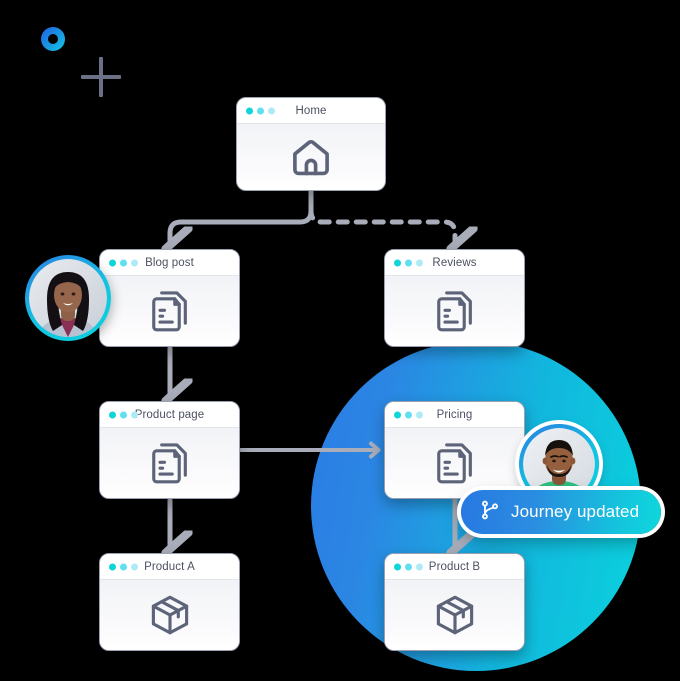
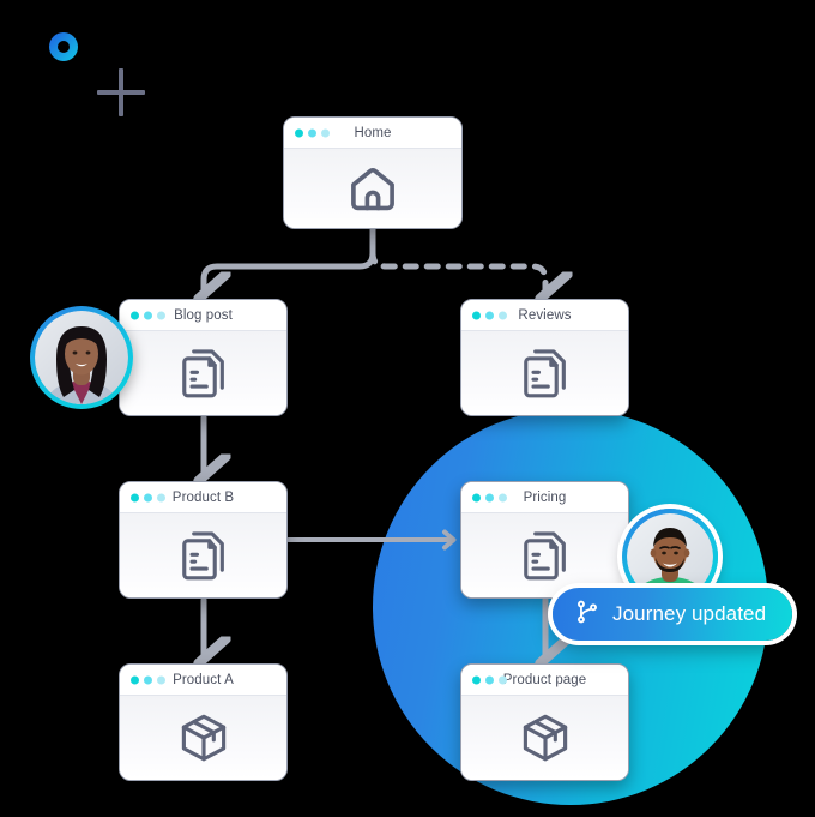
  Home
  Blog post
  Reviews
- Product page
+ Product B
  Pricing
  Product A
- Product B
+ Product page
  Journey updated
